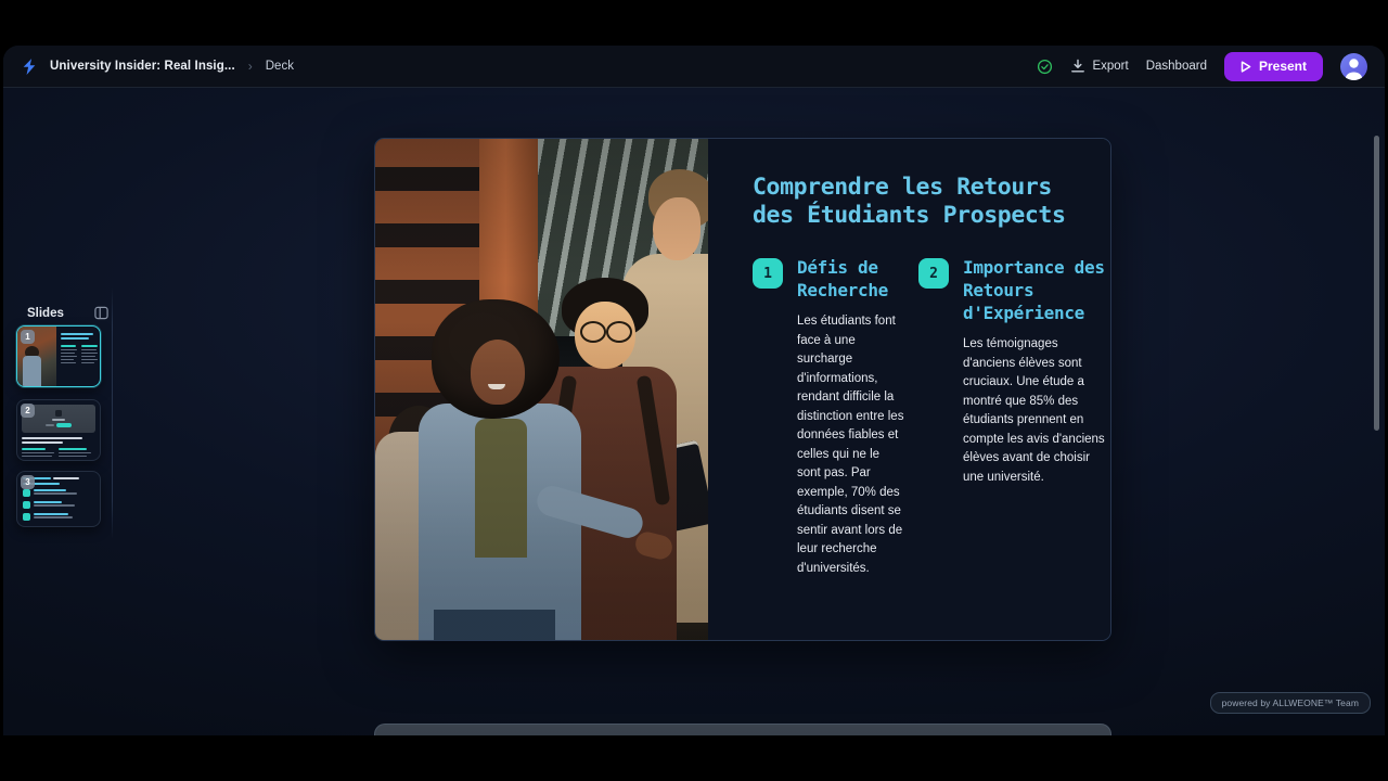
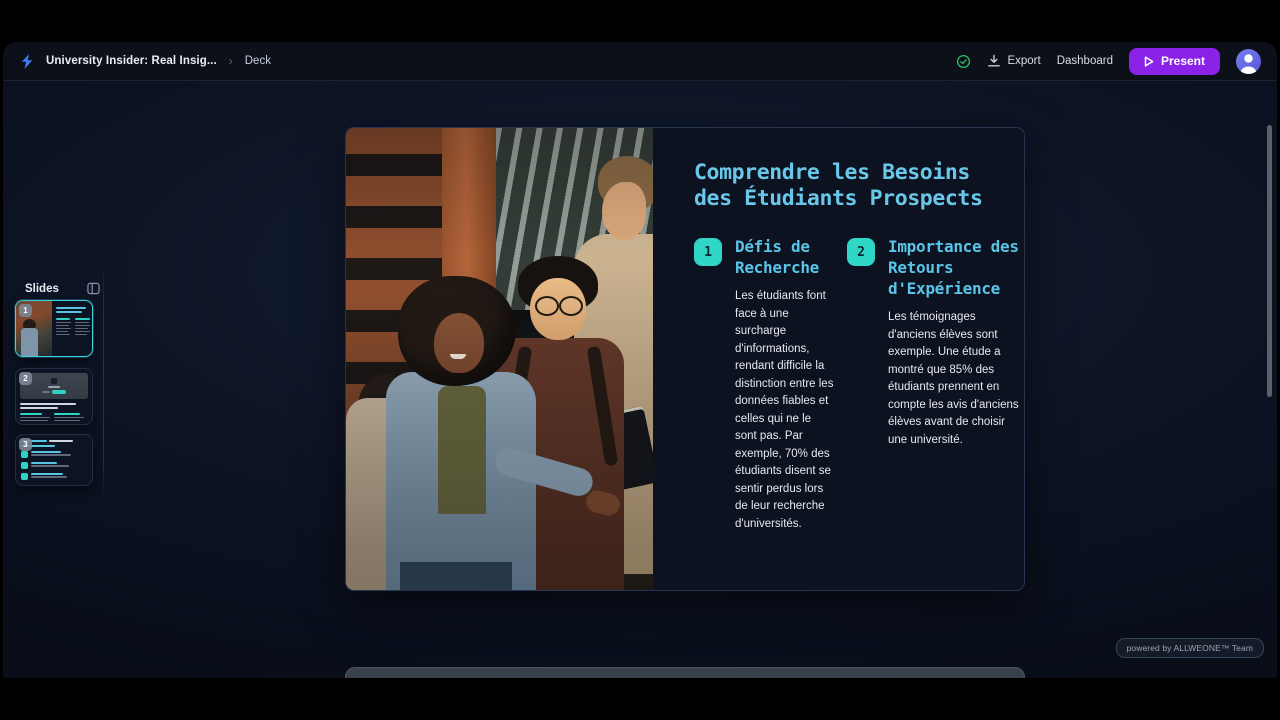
  University Insider: Real Insig...
  ›
  Deck
  Export
  Dashboard
  Present
  Slides
  1
  2
  3
- Comprendre les Retours des Étudiants Prospects
+ Comprendre les Besoins des Étudiants Prospects
  1
  Défis de Recherche
- Les étudiants font face à une surcharge d'informations, rendant difficile la distinction entre les données fiables et celles qui ne le sont pas. Par exemple, 70% des étudiants disent se sentir avant lors de leur recherche d'universités.
+ Les étudiants font face à une surcharge d'informations, rendant difficile la distinction entre les données fiables et celles qui ne le sont pas. Par exemple, 70% des étudiants disent se sentir perdus lors de leur recherche d'universités.
  2
  Importance des Retours d'Expérience
- Les témoignages d'anciens élèves sont cruciaux. Une étude a montré que 85% des étudiants prennent en compte les avis d'anciens élèves avant de choisir une université.
+ Les témoignages d'anciens élèves sont exemple. Une étude a montré que 85% des étudiants prennent en compte les avis d'anciens élèves avant de choisir une université.
  powered by ALLWEONE™ Team
